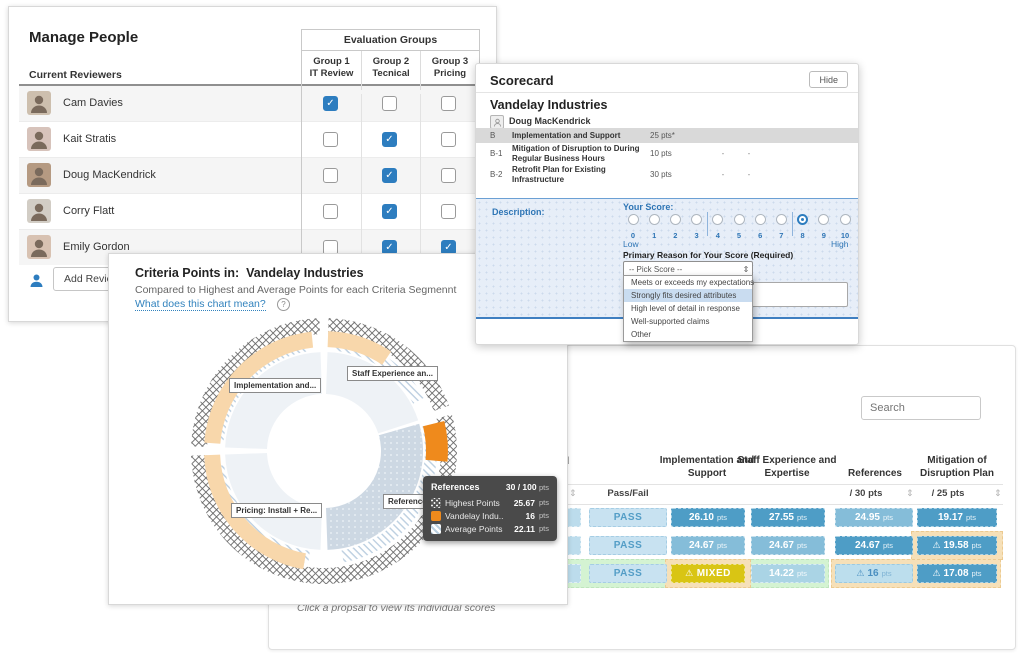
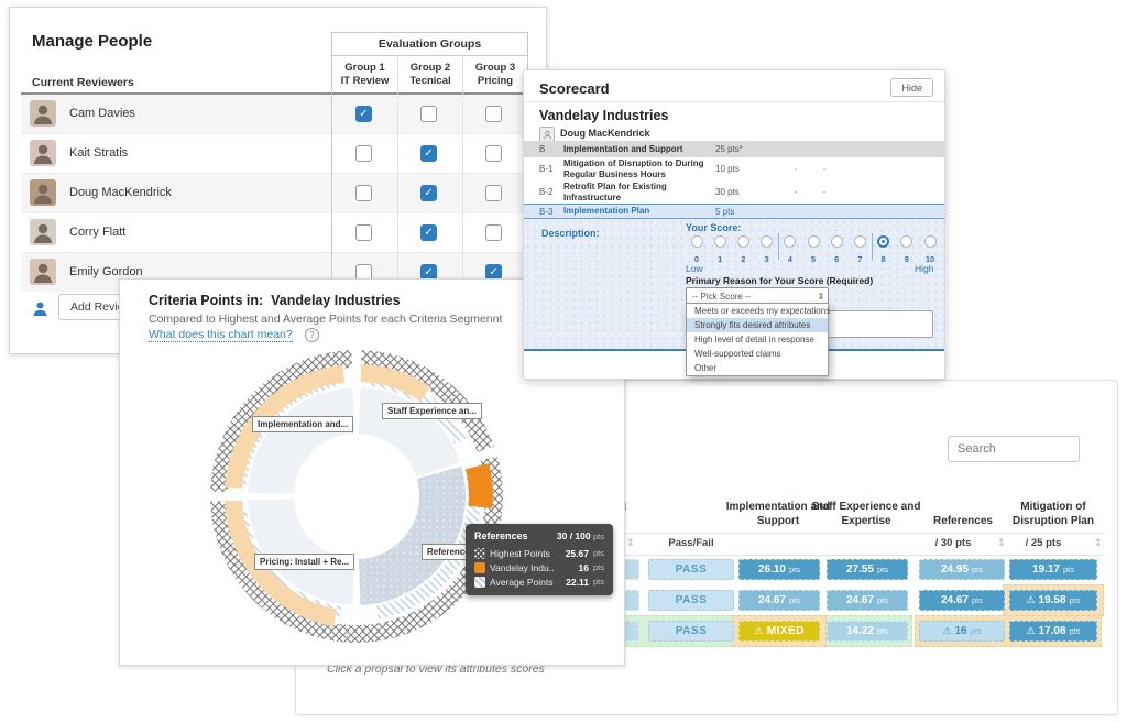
  Manage People
  Current Reviewers
  Cam Davies
  ✓
  Kait Stratis
  ✓
  Doug MacKendrick
  ✓
  Corry Flatt
  ✓
  Emily Gordon
  ✓
  ✓
  Evaluation Groups
  Group 1
  IT Review
  Group 2
  Tecnical
  Group 3
  Pricing
  Search
  Implementation and Support
  Staff Experience and Expertise
  References
  Mitigation of Disruption Plan
  ⇕
  Pass/Fail
  / 30 pts
  ⇕
  / 25 pts
  ⇕
  PASS
  26.10
  pts
  27.55
  pts
  24.95
  pts
  19.17
  pts
  PASS
  24.67
  pts
  24.67
  pts
  24.67
  pts
  ⚠
  19.58
  pts
  PASS
  ⚠
  MIXED
  14.22
  pts
  ⚠
  16
  pts
  ⚠
  17.08
  pts
- Click a propsal to view its individual scores
+ Click a propsal to view its attributes scores
  Criteria Points in: Vandelay Industries
  Compared to Highest and Average Points for each Criteria Segmennt
  What does this chart mean?
  ?
  Staff Experience an...
  Referenc
  Pricing: Install + Re...
  Implementation and...
  References
  30 / 100 pts
  Highest Points
  25.67
  pts
  Vandelay Indu..
  16
  pts
  Average Points
  22.11
  pts
  Scorecard
  Hide
  Vandelay Industries
  Doug MacKendrick
  B
  Implementation and Support
  25 pts*
  B-1
  Mitigation of Disruption to During Regular Business Hours
  10 pts
  -
  -
  B-2
  Retrofit Plan for Existing Infrastructure
  30 pts
  -
  -
+ B-3
+ Implementation Plan
+ 5 pts
  Description:
  Your Score:
  0
  1
  2
  3
  4
  5
  6
  7
  8
  9
  10
  Low
  High
  Primary Reason for Your Score (Required)
  -- Pick Score --
  ⇕
  Meets or exceeds my expectations
  Strongly fits desired attributes
  High level of detail in response
  Well-supported claims
  Other
